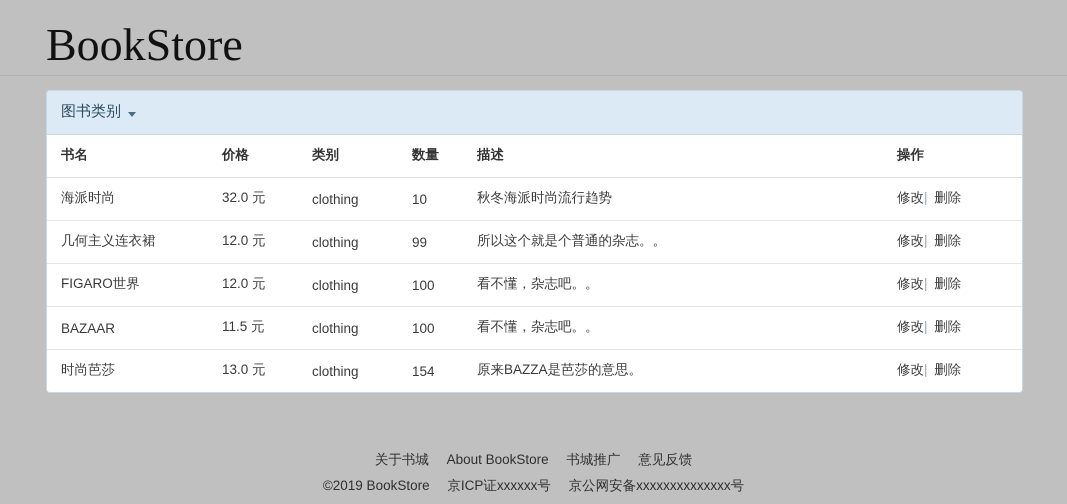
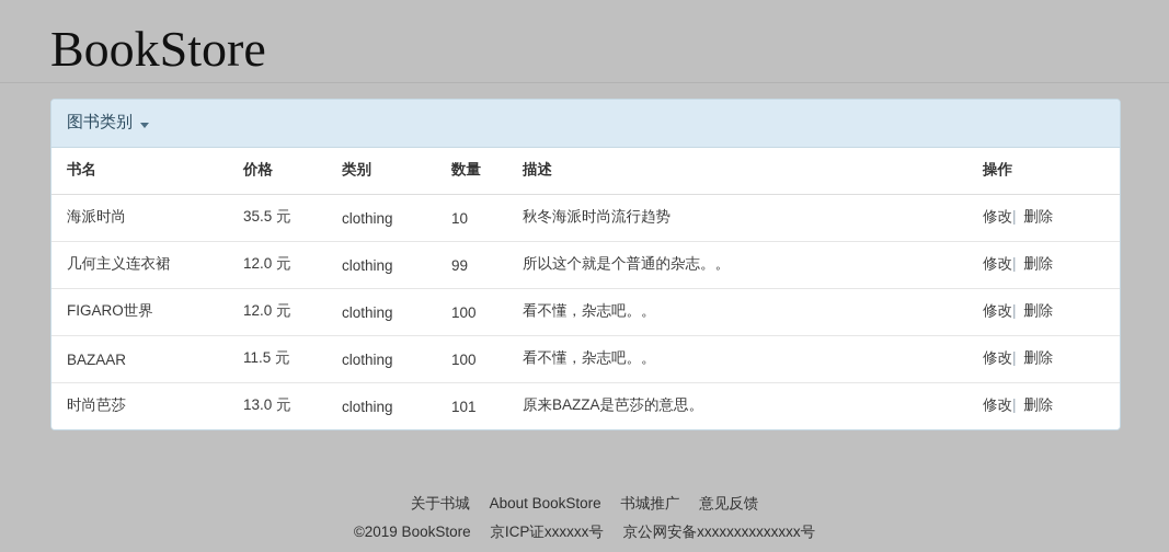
  BookStore
  图书类别
  书名	价格	类别	数量	描述	操作
- 海派时尚	32.0 元	clothing	10	秋冬海派时尚流行趋势	修改| 删除
+ 海派时尚	35.5 元	clothing	10	秋冬海派时尚流行趋势	修改| 删除
  几何主义连衣裙	12.0 元	clothing	99	所以这个就是个普通的杂志。。	修改| 删除
  FIGARO世界	12.0 元	clothing	100	看不懂，杂志吧。。	修改| 删除
  BAZAAR	11.5 元	clothing	100	看不懂，杂志吧。。	修改| 删除
- 时尚芭莎	13.0 元	clothing	154	原来BAZZA是芭莎的意思。	修改| 删除
+ 时尚芭莎	13.0 元	clothing	101	原来BAZZA是芭莎的意思。	修改| 删除
  关于书城 About BookStore 书城推广 意见反馈
  ©2019 BookStore 京ICP证xxxxxx号 京公网安备xxxxxxxxxxxxxx号
